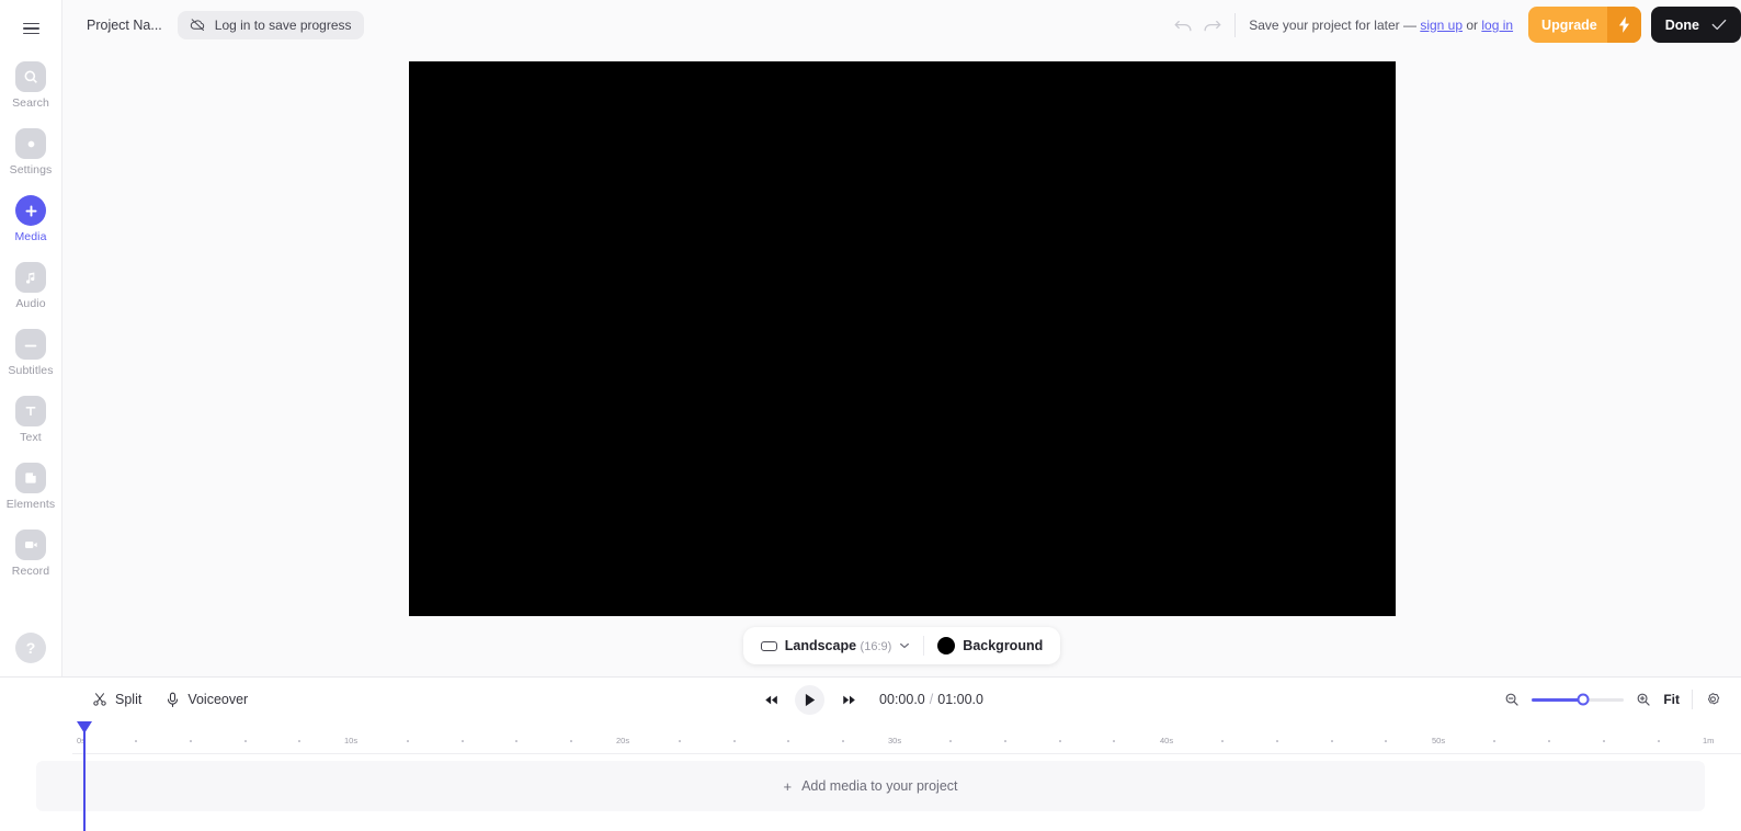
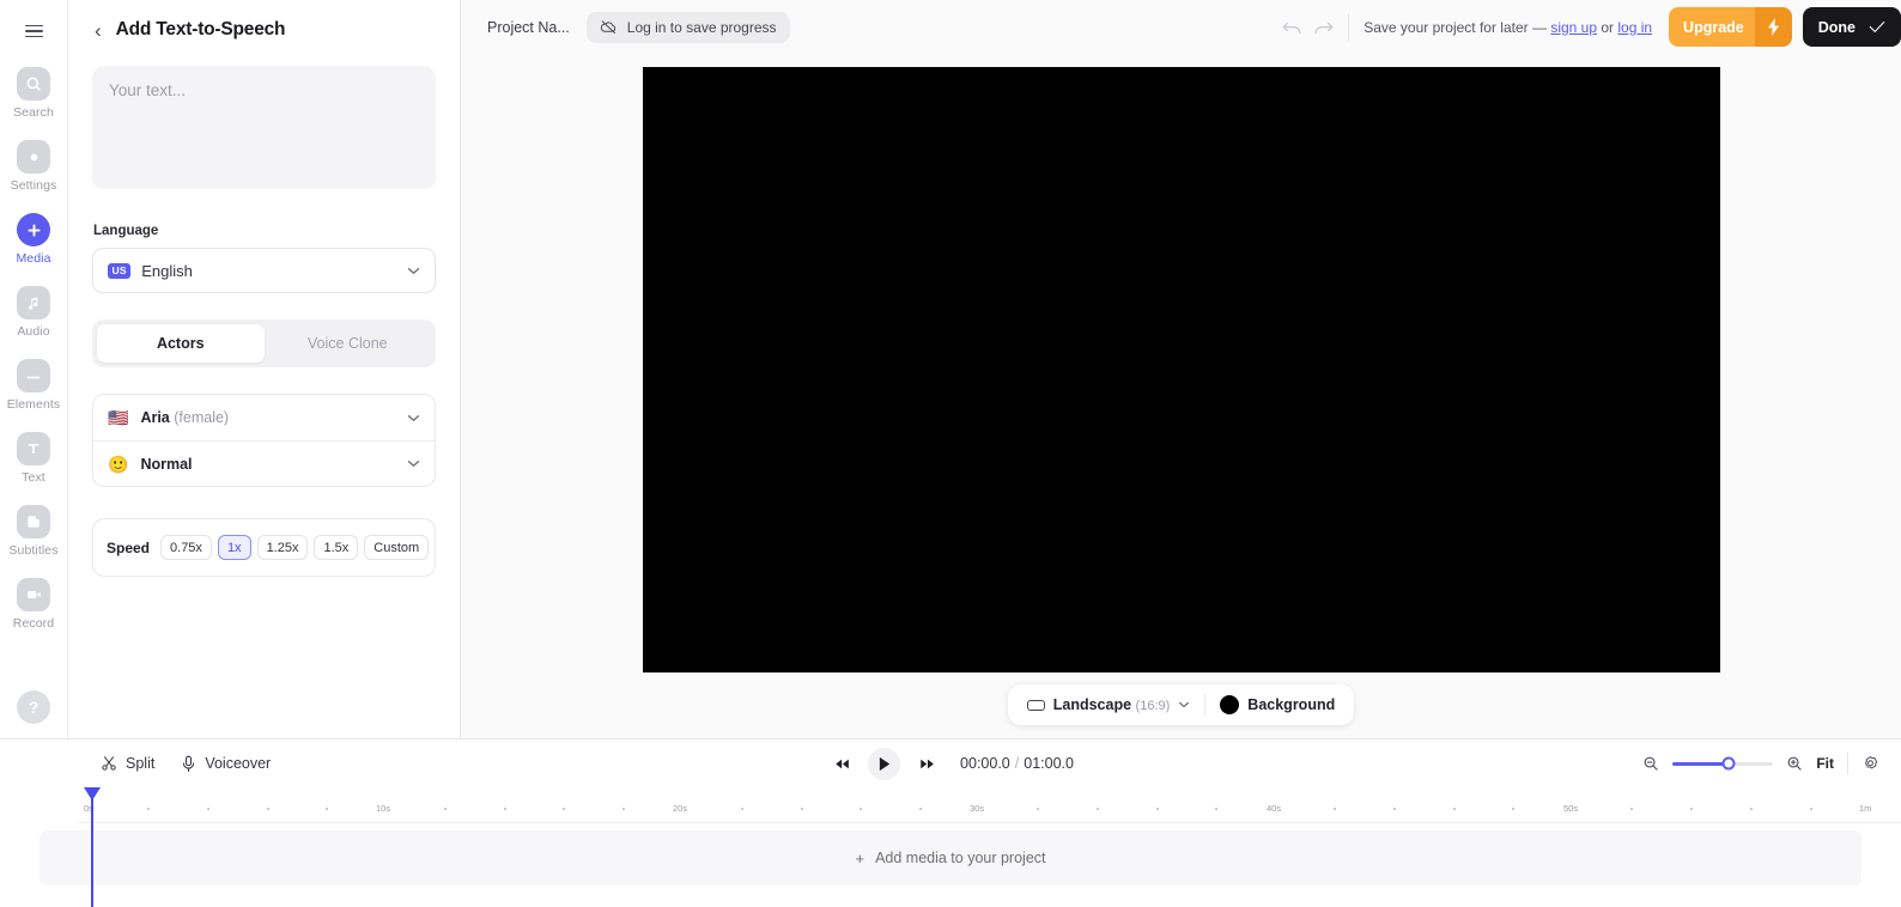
  Search
  Settings
  Media
  Audio
- Subtitles
+ Elements
  Text
- Elements
+ Subtitles
  Record
  ?
+ ‹
+ Add Text-to-Speech
+ Your text...
+ Language
+ US
+ English
+ Actors
+ Voice Clone
+ 🇺🇸
+ Aria (female)
+ 🙂
+ Normal
+ Speed
+ 0.75x
+ 1x
+ 1.25x
+ 1.5x
+ Custom
  Project Na...
  Log in to save progress
  Save your project for later — sign up or log in
  Upgrade
  Done
  Landscape (16:9)
  Background
  Split
  Voiceover
  00:00.0 / 01:00.0
  Fit
  10s
  20s
  30s
  40s
  50s
  1m
  +
  Add media to your project
